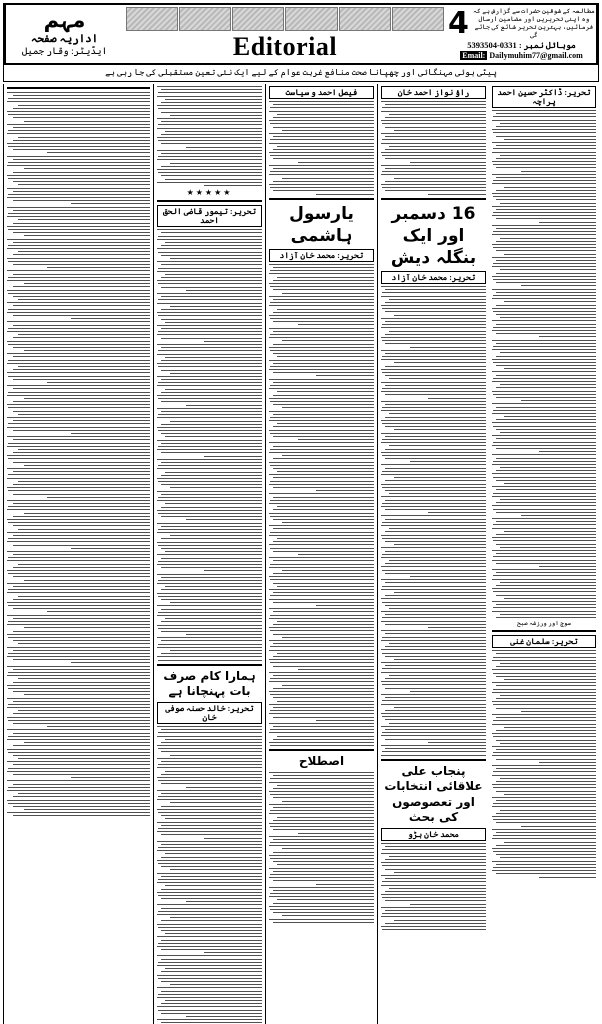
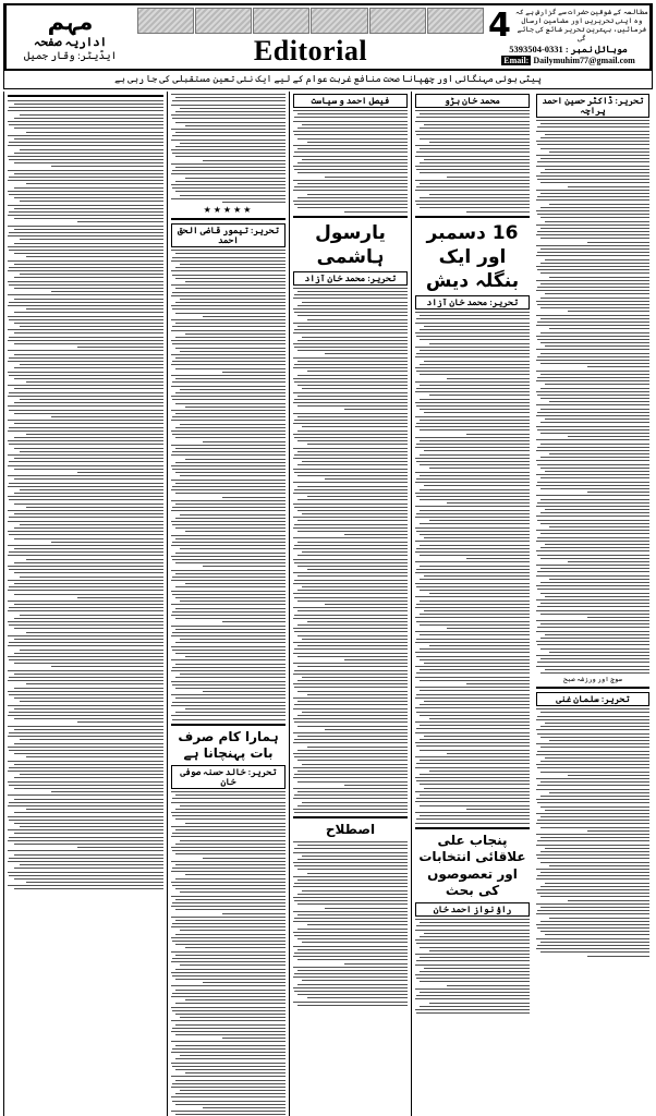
  مہم
  اداریہ صفحہ
  ایڈیٹر: وقار جمیل
  Editorial
  4
  موبائل نمبر : 0331-5393504
  Email: Dailymuhim77@gmail.com
  پیٹی ہوئی مہنگائی اور چھپانا صحت منافع غربت عوام کے لیے ایک نئی تعین مستقبلی کی جا رہی ہے
  ★★★★★
  تحریر: تیمور قاضی الحق احمد
  ہمارا کام صرف بات پہنچانا ہے
  تحریر: خالد حسنہ صوفی خان
  فیصل احمد و سیاست
  یارسول ہاشمی
  تحریر: محمد خان آزاد
  اصطلاح
- راؤ نواز احمد خان
+ محمد خان بڑو
  16 دسمبر اور ایک بنگلہ دیش
  تحریر: محمد خان آزاد
  پنجاب علی علاقائی انتخابات اور تعصوصوں کی بحث
- محمد خان بڑو
+ راؤ نواز احمد خان
  تحریر: ڈاکٹر حسین احمد پراچہ
  تحریر: سلمان غنی
